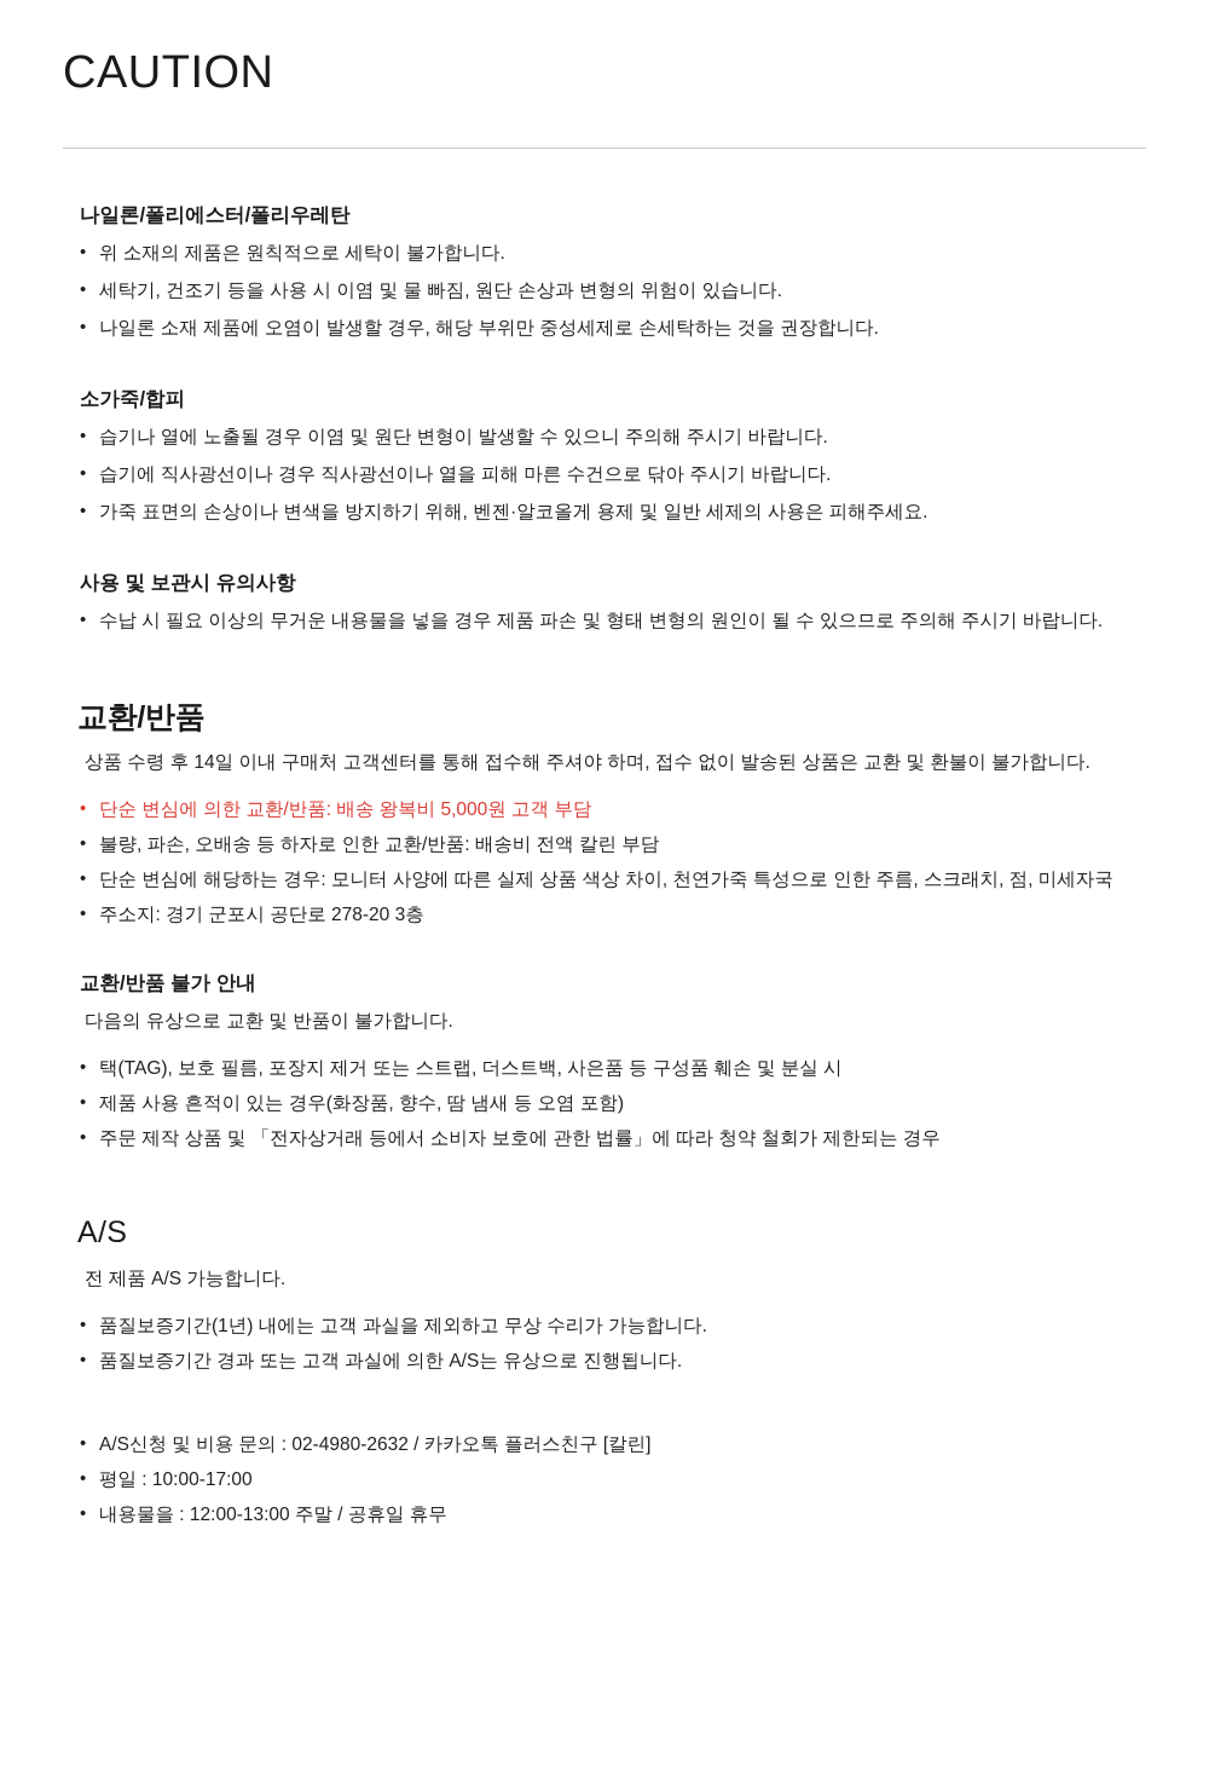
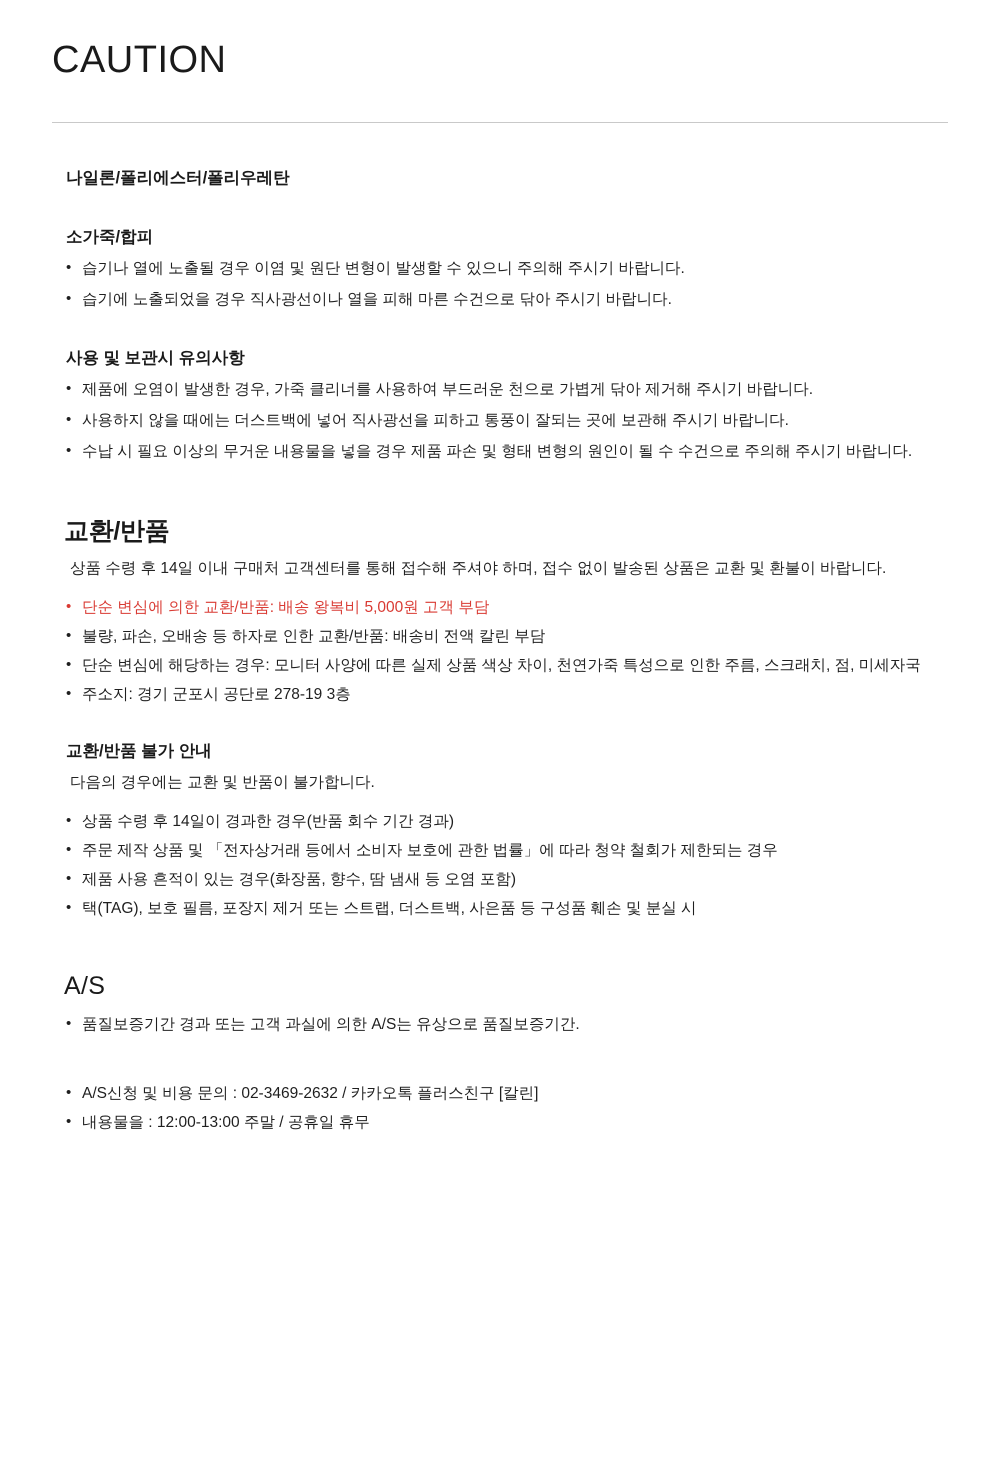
  CAUTION
  나일론/폴리에스터/폴리우레탄
- 위 소재의 제품은 원칙적으로 세탁이 불가합니다.
- 세탁기, 건조기 등을 사용 시 이염 및 물 빠짐, 원단 손상과 변형의 위험이 있습니다.
- 나일론 소재 제품에 오염이 발생할 경우, 해당 부위만 중성세제로 손세탁하는 것을 권장합니다.
  소가죽/합피
  습기나 열에 노출될 경우 이염 및 원단 변형이 발생할 수 있으니 주의해 주시기 바랍니다.
- 습기에 직사광선이나 경우 직사광선이나 열을 피해 마른 수건으로 닦아 주시기 바랍니다.
+ 습기에 노출되었을 경우 직사광선이나 열을 피해 마른 수건으로 닦아 주시기 바랍니다.
- 가죽 표면의 손상이나 변색을 방지하기 위해, 벤젠·알코올게 용제 및 일반 세제의 사용은 피해주세요.
  사용 및 보관시 유의사항
+ 제품에 오염이 발생한 경우, 가죽 클리너를 사용하여 부드러운 천으로 가볍게 닦아 제거해 주시기 바랍니다.
+ 사용하지 않을 때에는 더스트백에 넣어 직사광선을 피하고 통풍이 잘되는 곳에 보관해 주시기 바랍니다.
- 수납 시 필요 이상의 무거운 내용물을 넣을 경우 제품 파손 및 형태 변형의 원인이 될 수 있으므로 주의해 주시기 바랍니다.
+ 수납 시 필요 이상의 무거운 내용물을 넣을 경우 제품 파손 및 형태 변형의 원인이 될 수 수건으로 주의해 주시기 바랍니다.
  교환/반품
- 상품 수령 후 14일 이내 구매처 고객센터를 통해 접수해 주셔야 하며, 접수 없이 발송된 상품은 교환 및 환불이 불가합니다.
+ 상품 수령 후 14일 이내 구매처 고객센터를 통해 접수해 주셔야 하며, 접수 없이 발송된 상품은 교환 및 환불이 바랍니다.
  단순 변심에 의한 교환/반품: 배송 왕복비 5,000원 고객 부담
  불량, 파손, 오배송 등 하자로 인한 교환/반품: 배송비 전액 칼린 부담
  단순 변심에 해당하는 경우: 모니터 사양에 따른 실제 상품 색상 차이, 천연가죽 특성으로 인한 주름, 스크래치, 점, 미세자국
- 주소지: 경기 군포시 공단로 278-20 3층
+ 주소지: 경기 군포시 공단로 278-19 3층
  교환/반품 불가 안내
- 다음의 유상으로 교환 및 반품이 불가합니다.
+ 다음의 경우에는 교환 및 반품이 불가합니다.
+ 상품 수령 후 14일이 경과한 경우(반품 회수 기간 경과)
- 택(TAG), 보호 필름, 포장지 제거 또는 스트랩, 더스트백, 사은품 등 구성품 훼손 및 분실 시
+ 주문 제작 상품 및 「전자상거래 등에서 소비자 보호에 관한 법률」에 따라 청약 철회가 제한되는 경우
  제품 사용 흔적이 있는 경우(화장품, 향수, 땀 냄새 등 오염 포함)
- 주문 제작 상품 및 「전자상거래 등에서 소비자 보호에 관한 법률」에 따라 청약 철회가 제한되는 경우
+ 택(TAG), 보호 필름, 포장지 제거 또는 스트랩, 더스트백, 사은품 등 구성품 훼손 및 분실 시
  A/S
- 전 제품 A/S 가능합니다.
- 품질보증기간(1년) 내에는 고객 과실을 제외하고 무상 수리가 가능합니다.
- 품질보증기간 경과 또는 고객 과실에 의한 A/S는 유상으로 진행됩니다.
+ 품질보증기간 경과 또는 고객 과실에 의한 A/S는 유상으로 품질보증기간.
- A/S신청 및 비용 문의 : 02-4980-2632 / 카카오톡 플러스친구 [칼린]
+ A/S신청 및 비용 문의 : 02-3469-2632 / 카카오톡 플러스친구 [칼린]
- 평일 : 10:00-17:00
  내용물을 : 12:00-13:00 주말 / 공휴일 휴무
